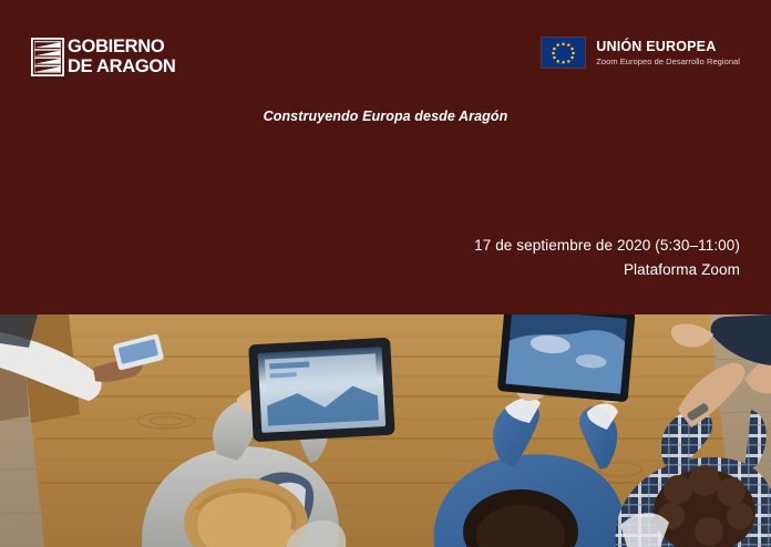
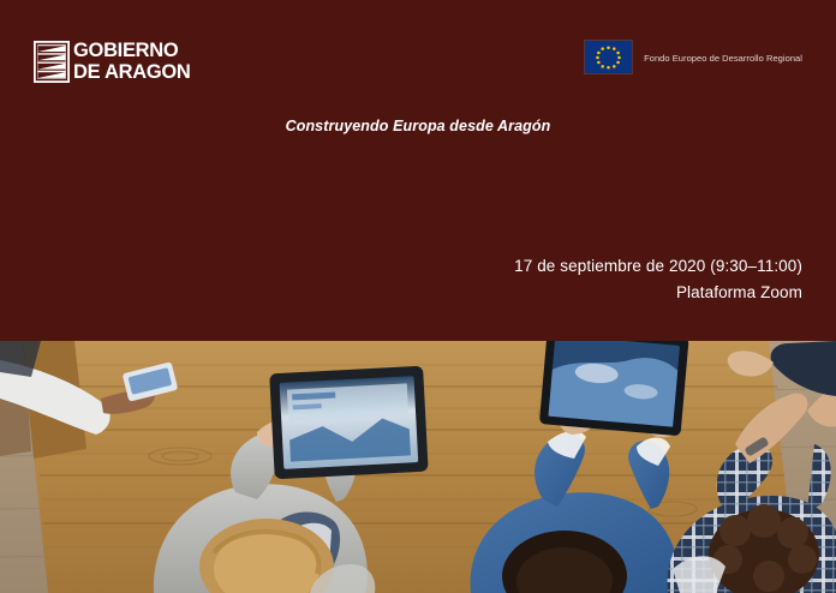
  GOBIERNO
  DE ARAGON
- UNIÓN EUROPEA
- Zoom Europeo de Desarrollo Regional
+ Fondo Europeo de Desarrollo Regional
  Construyendo Europa desde Aragón
- 17 de septiembre de 2020 (5:30–11:00)
+ 17 de septiembre de 2020 (9:30–11:00)
  Plataforma Zoom
